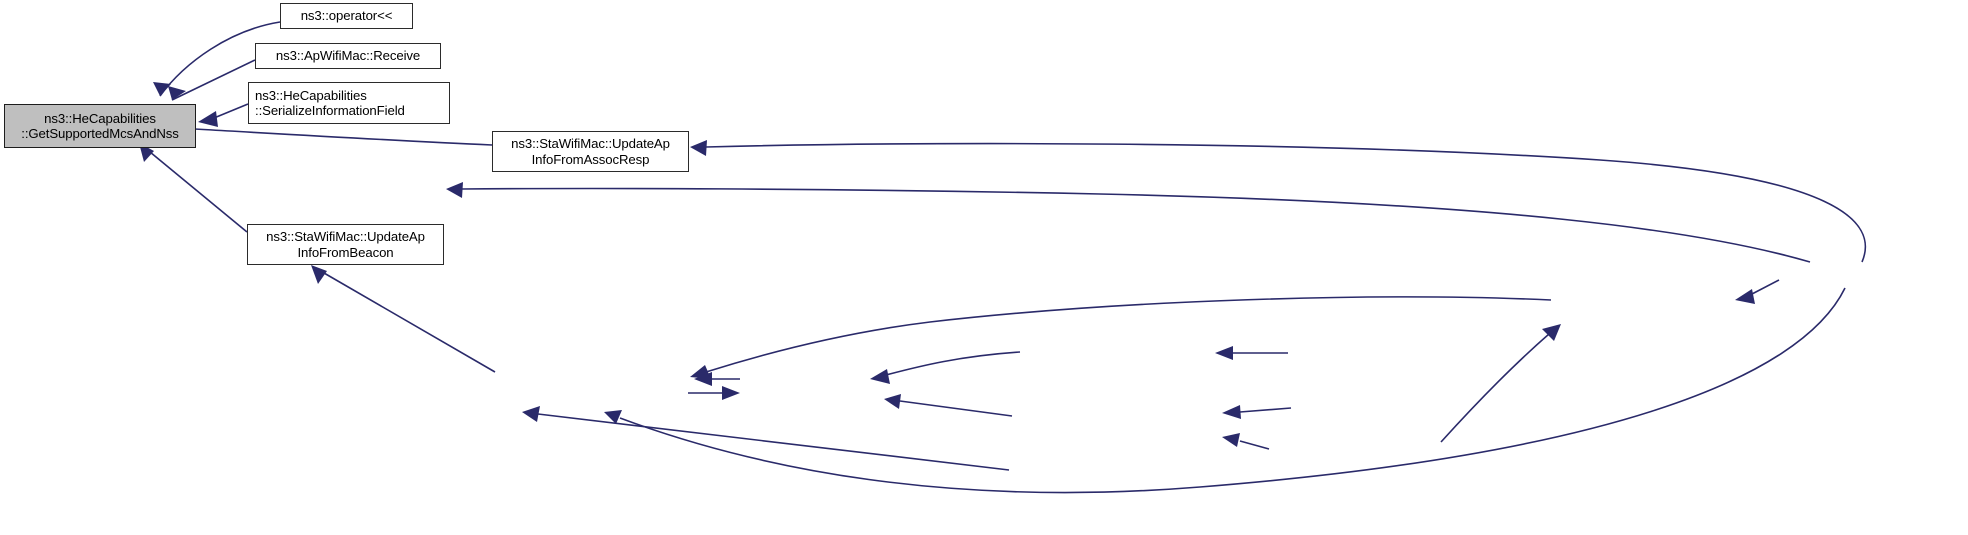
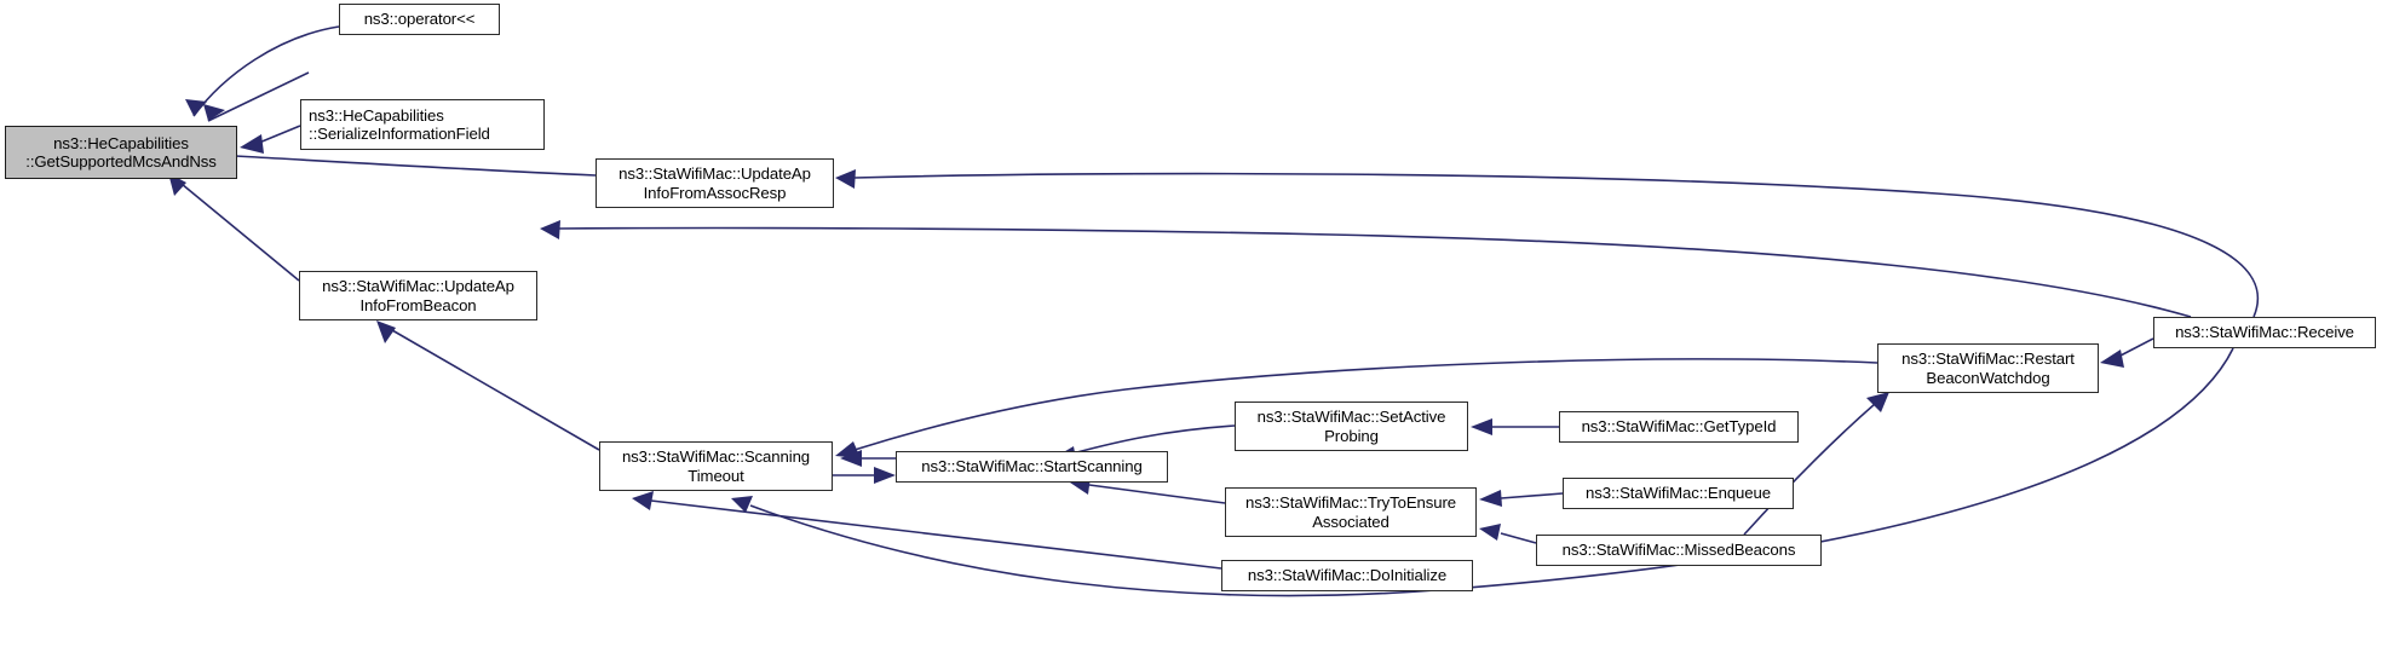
  ns3::HeCapabilities
  ::GetSupportedMcsAndNss
  ns3::operator<<
- ns3::ApWifiMac::Receive
  ns3::HeCapabilities
  ::SerializeInformationField
  ns3::StaWifiMac::UpdateAp
  InfoFromAssocResp
  ns3::StaWifiMac::UpdateAp
  InfoFromBeacon
+ ns3::StaWifiMac::Scanning
+ Timeout
+ ns3::StaWifiMac::StartScanning
+ ns3::StaWifiMac::SetActive
+ Probing
+ ns3::StaWifiMac::GetTypeId
+ ns3::StaWifiMac::TryToEnsure
+ Associated
+ ns3::StaWifiMac::Enqueue
+ ns3::StaWifiMac::MissedBeacons
+ ns3::StaWifiMac::DoInitialize
+ ns3::StaWifiMac::Restart
+ BeaconWatchdog
+ ns3::StaWifiMac::Receive
